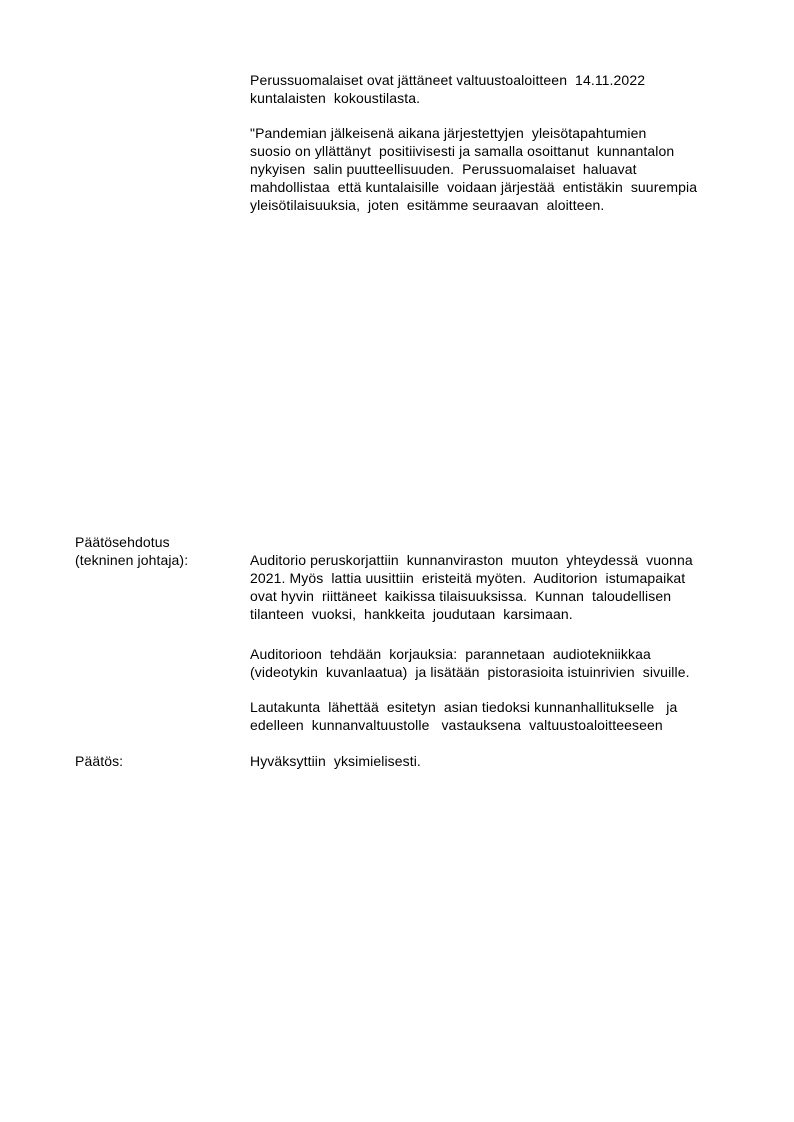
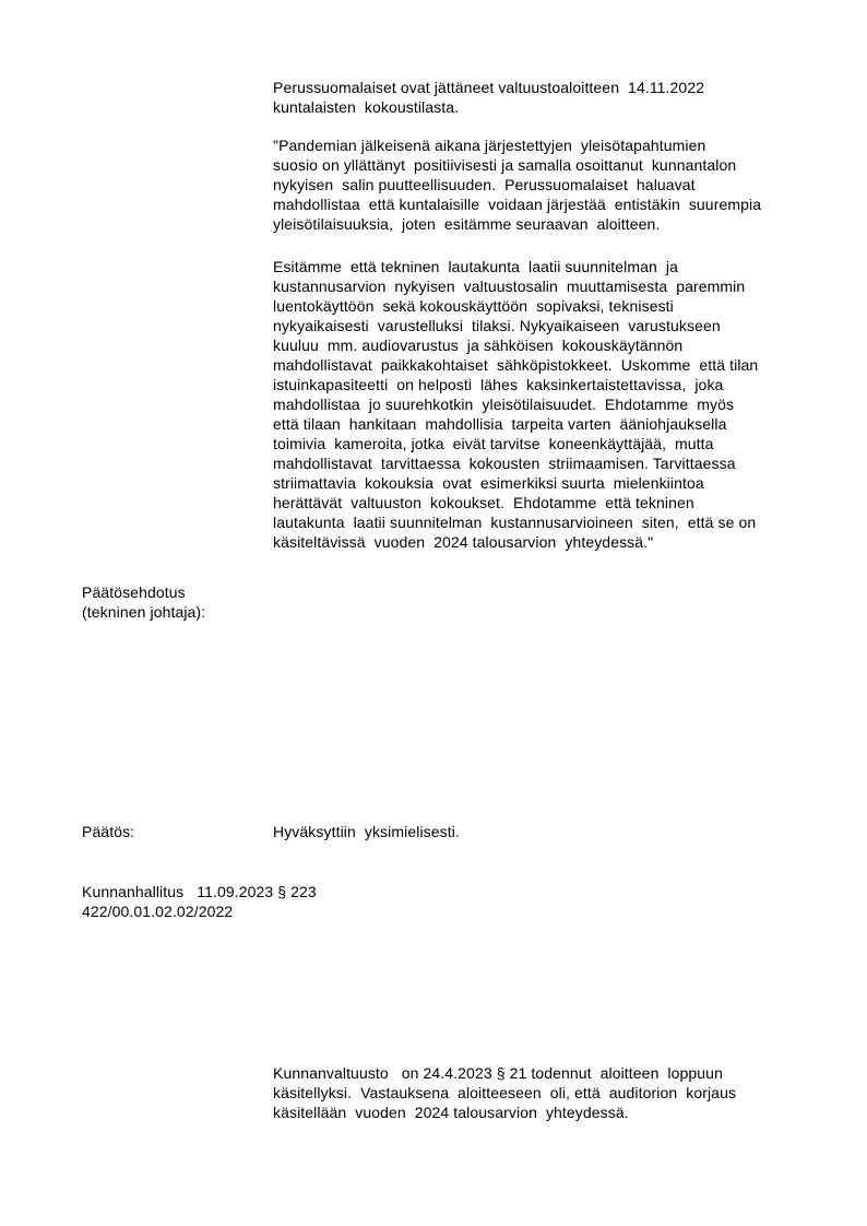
  Perussuomalaiset ovat jättäneet valtuustoaloitteen 14.11.2022
  kuntalaisten kokoustilasta.
  "Pandemian jälkeisenä aikana järjestettyjen yleisötapahtumien
  suosio on yllättänyt positiivisesti ja samalla osoittanut kunnantalon
  nykyisen salin puutteellisuuden. Perussuomalaiset haluavat
  mahdollistaa että kuntalaisille voidaan järjestää entistäkin suurempia
  yleisötilaisuuksia, joten esitämme seuraavan aloitteen.
+ Esitämme että tekninen lautakunta laatii suunnitelman ja
+ kustannusarvion nykyisen valtuustosalin muuttamisesta paremmin
+ luentokäyttöön sekä kokouskäyttöön sopivaksi, teknisesti
+ nykyaikaisesti varustelluksi tilaksi. Nykyaikaiseen varustukseen
+ kuuluu mm. audiovarustus ja sähköisen kokouskäytännön
+ mahdollistavat paikkakohtaiset sähköpistokkeet. Uskomme että tilan
+ istuinkapasiteetti on helposti lähes kaksinkertaistettavissa, joka
+ mahdollistaa jo suurehkotkin yleisötilaisuudet. Ehdotamme myös
+ että tilaan hankitaan mahdollisia tarpeita varten ääniohjauksella
+ toimivia kameroita, jotka eivät tarvitse koneenkäyttäjää, mutta
+ mahdollistavat tarvittaessa kokousten striimaamisen. Tarvittaessa
+ striimattavia kokouksia ovat esimerkiksi suurta mielenkiintoa
+ herättävät valtuuston kokoukset. Ehdotamme että tekninen
+ lautakunta laatii suunnitelman kustannusarvioineen siten, että se on
+ käsiteltävissä vuoden 2024 talousarvion yhteydessä."
  Päätösehdotus
  (tekninen johtaja):
- Auditorio peruskorjattiin kunnanviraston muuton yhteydessä vuonna
- 2021. Myös lattia uusittiin eristeitä myöten. Auditorion istumapaikat
- ovat hyvin riittäneet kaikissa tilaisuuksissa. Kunnan taloudellisen
- tilanteen vuoksi, hankkeita joudutaan karsimaan.
- Auditorioon tehdään korjauksia: parannetaan audiotekniikkaa
- (videotykin kuvanlaatua) ja lisätään pistorasioita istuinrivien sivuille.
- Lautakunta lähettää esitetyn asian tiedoksi kunnanhallitukselle ja
- edelleen kunnanvaltuustolle vastauksena valtuustoaloitteeseen
  Päätös:
  Hyväksyttiin yksimielisesti.
+ Kunnanhallitus 11.09.2023 § 223
+ 422/00.01.02.02/2022
+ Kunnanvaltuusto on 24.4.2023 § 21 todennut aloitteen loppuun
+ käsitellyksi. Vastauksena aloitteeseen oli, että auditorion korjaus
+ käsitellään vuoden 2024 talousarvion yhteydessä.
